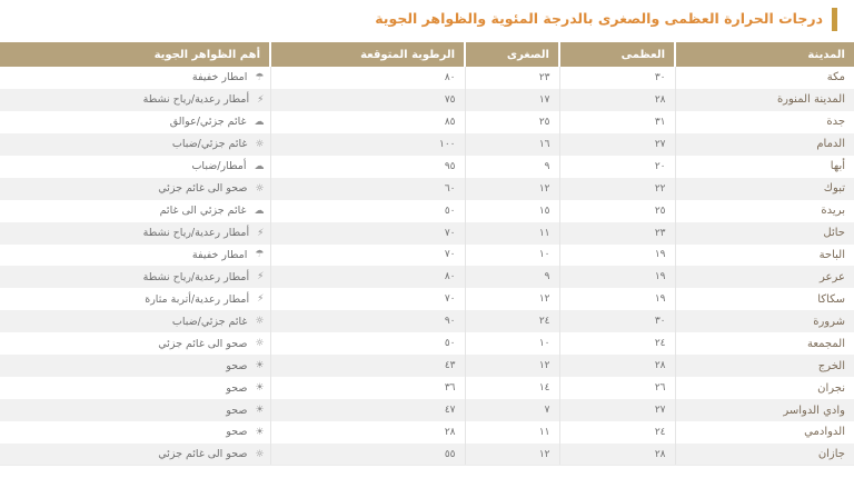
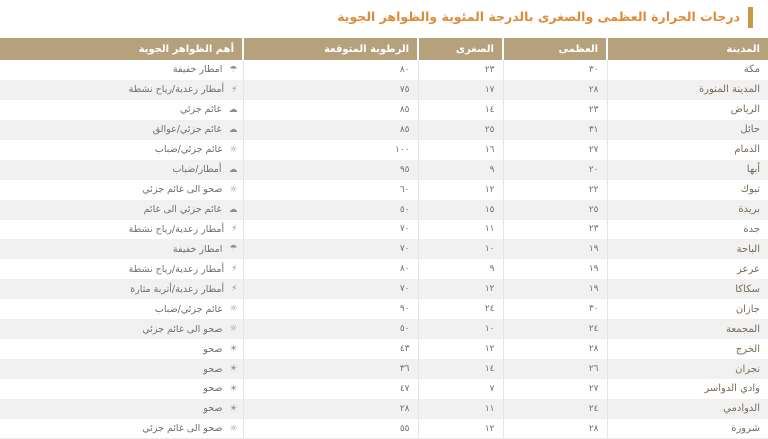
  درجات الحرارة العظمى والصغرى بالدرجة المئوية والظواهر الجوية
  المدينة	العظمى	الصغرى	الرطوبة المتوقعة	أهم الظواهر الجوية
  مكة	٣٠	٢٣	٨٠	☂ امطار خفيفة
  المدينة المنورة	٢٨	١٧	٧٥	⚡ أمطار رعدية/رياح نشطة
+ الرياض	٢٣	١٤	٨٥	☁ غائم جزئي
- جدة	٣١	٢٥	٨٥	☁ غائم جزئي/عوالق
+ حائل	٣١	٢٥	٨٥	☁ غائم جزئي/عوالق
  الدمام	٢٧	١٦	١٠٠	☼ غائم جزئي/ضباب
  أبها	٢٠	٩	٩٥	☁ أمطار/ضباب
  تبوك	٢٢	١٢	٦٠	☼ صحو الى غائم جزئي
  بريدة	٢٥	١٥	٥٠	☁ غائم جزئي الى غائم
- حائل	٢٣	١١	٧٠	⚡ أمطار رعدية/رياح نشطة
+ جدة	٢٣	١١	٧٠	⚡ أمطار رعدية/رياح نشطة
  الباحة	١٩	١٠	٧٠	☂ امطار خفيفة
  عرعر	١٩	٩	٨٠	⚡ أمطار رعدية/رياح نشطة
  سكاكا	١٩	١٢	٧٠	⚡ أمطار رعدية/أتربة مثارة
- شرورة	٣٠	٢٤	٩٠	☼ غائم جزئي/ضباب
+ جازان	٣٠	٢٤	٩٠	☼ غائم جزئي/ضباب
  المجمعة	٢٤	١٠	٥٠	☼ صحو الى غائم جزئي
  الخرج	٢٨	١٢	٤٣	☀ صحو
  نجران	٢٦	١٤	٣٦	☀ صحو
  وادي الدواسر	٢٧	٧	٤٧	☀ صحو
  الدوادمي	٢٤	١١	٢٨	☀ صحو
- جازان	٢٨	١٢	٥٥	☼ صحو الى غائم جزئي
+ شرورة	٢٨	١٢	٥٥	☼ صحو الى غائم جزئي
